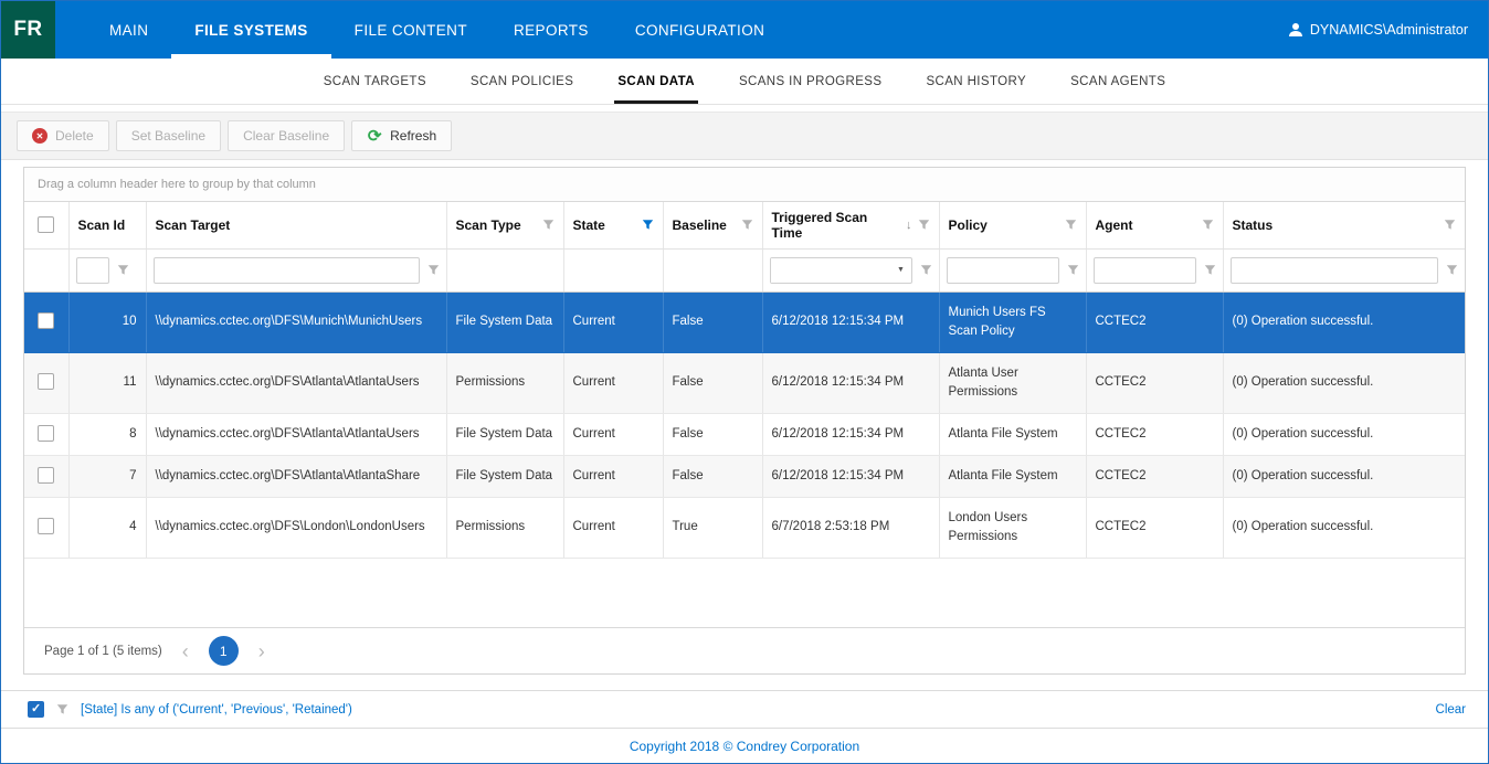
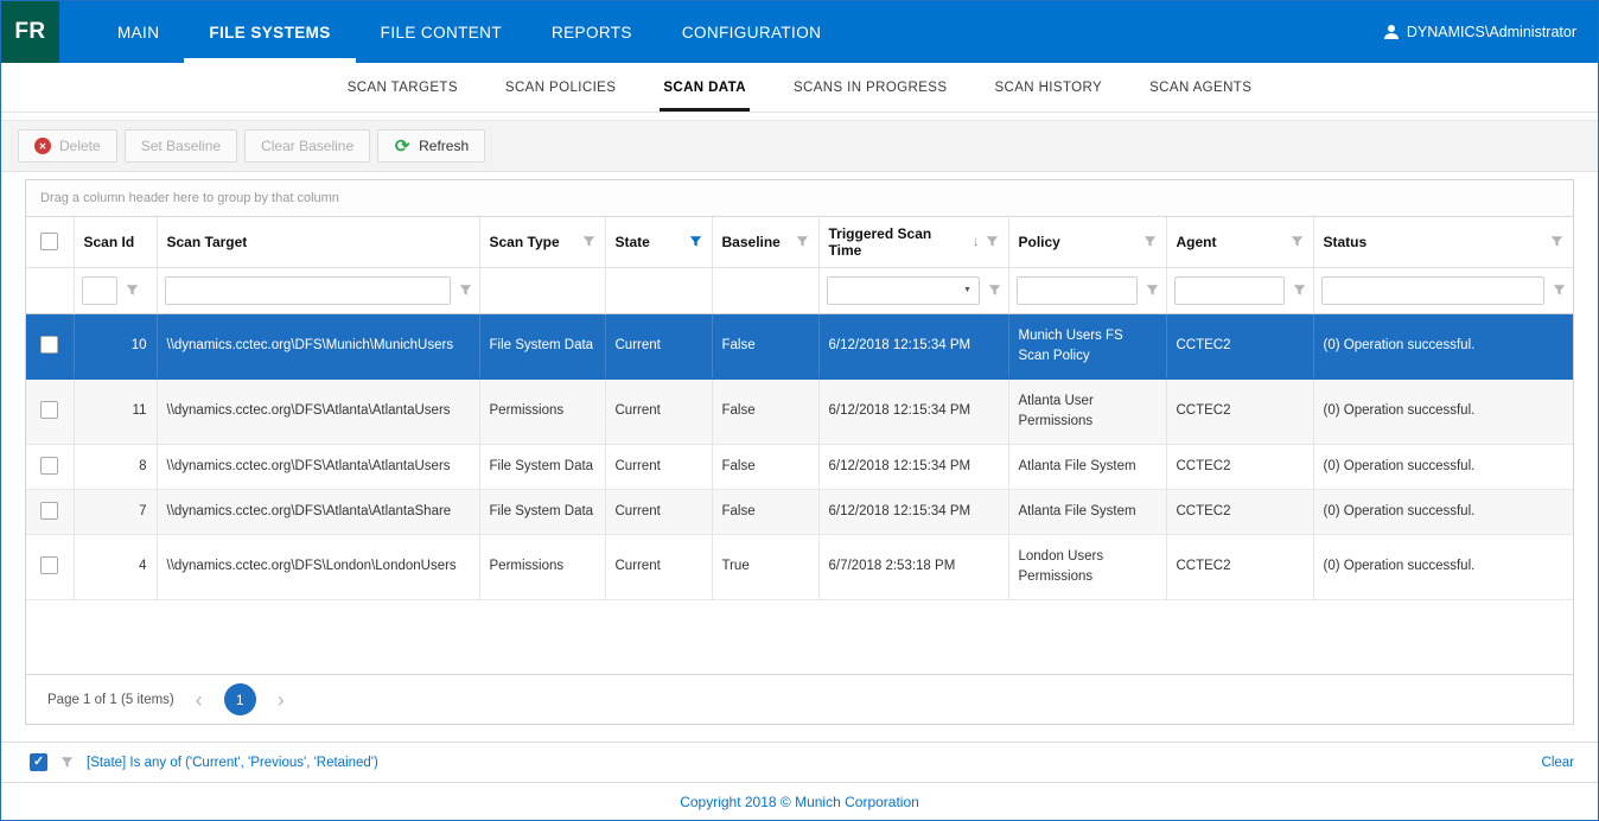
  FR
  MAIN
  FILE SYSTEMS
  FILE CONTENT
  REPORTS
  CONFIGURATION
  DYNAMICS\Administrator
  SCAN TARGETS
  SCAN POLICIES
  SCAN DATA
  SCANS IN PROGRESS
  SCAN HISTORY
  SCAN AGENTS
  Delete
  Set Baseline
  Clear Baseline
  Refresh
  Drag a column header here to group by that column
  	Scan Id	Scan Target	Scan Type	State	Baseline	Triggered Scan Time↓	Policy	Agent	Status
  	10	\\dynamics.cctec.org\DFS\Munich\MunichUsers	File System Data	Current	False	6/12/2018 12:15:34 PM	Munich Users FS Scan Policy	CCTEC2	(0) Operation successful.
  	11	\\dynamics.cctec.org\DFS\Atlanta\AtlantaUsers	Permissions	Current	False	6/12/2018 12:15:34 PM	Atlanta User Permissions	CCTEC2	(0) Operation successful.
  	8	\\dynamics.cctec.org\DFS\Atlanta\AtlantaUsers	File System Data	Current	False	6/12/2018 12:15:34 PM	Atlanta File System	CCTEC2	(0) Operation successful.
  	7	\\dynamics.cctec.org\DFS\Atlanta\AtlantaShare	File System Data	Current	False	6/12/2018 12:15:34 PM	Atlanta File System	CCTEC2	(0) Operation successful.
  	4	\\dynamics.cctec.org\DFS\London\LondonUsers	Permissions	Current	True	6/7/2018 2:53:18 PM	London Users Permissions	CCTEC2	(0) Operation successful.
  Page 1 of 1 (5 items)
  ‹
  1
  ›
  [State] Is any of ('Current', 'Previous', 'Retained')
  Clear
- Copyright 2018 © Condrey Corporation
+ Copyright 2018 © Munich Corporation
